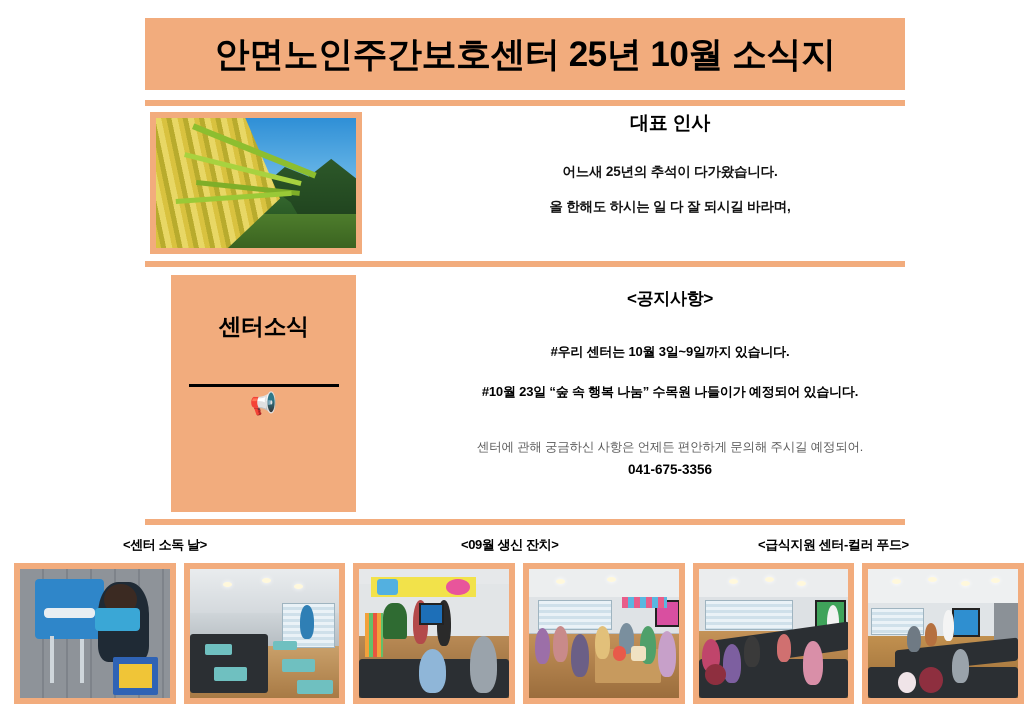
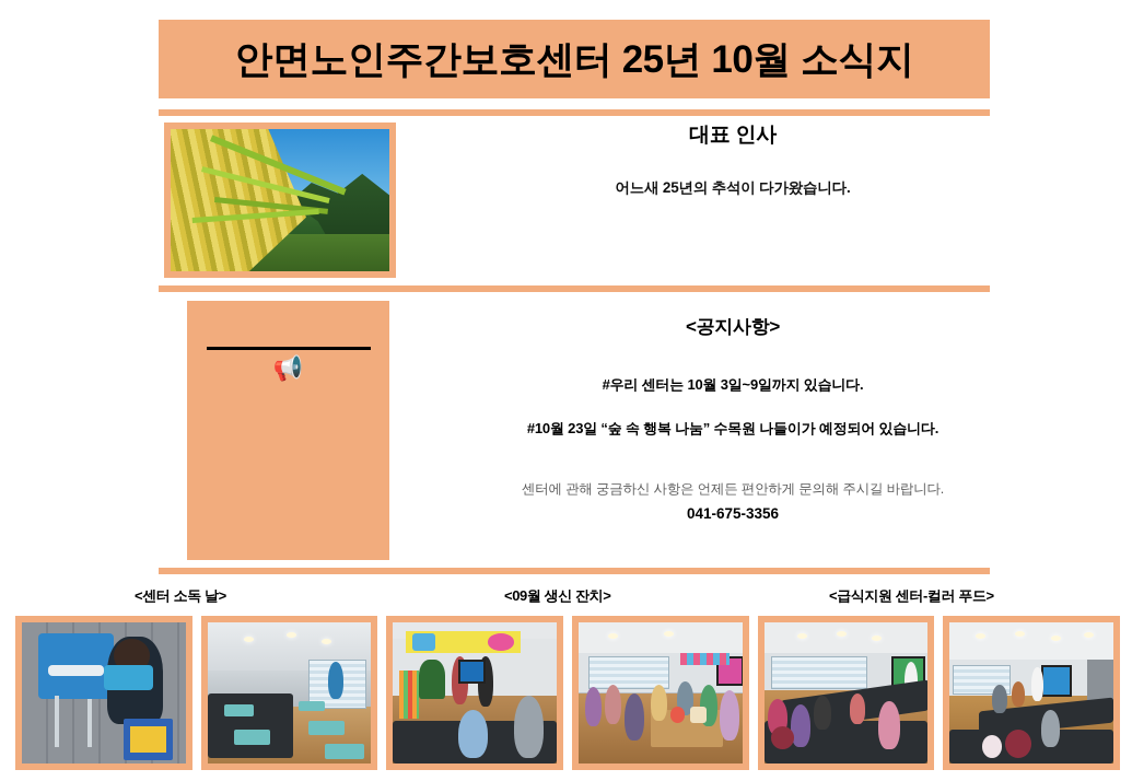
  안면노인주간보호센터 25년 10월 소식지
  대표 인사
  어느새 25년의 추석이 다가왔습니다.
- 올 한해도 하시는 일 다 잘 되시길 바라며,
- 센터소식
  📢
  <공지사항>
  #우리 센터는 10월 3일~9일까지 있습니다.
  #10월 23일 “숲 속 행복 나눔” 수목원 나들이가 예정되어 있습니다.
- 센터에 관해 궁금하신 사항은 언제든 편안하게 문의해 주시길 예정되어.
+ 센터에 관해 궁금하신 사항은 언제든 편안하게 문의해 주시길 바랍니다.
  041-675-3356
  <센터 소독 날>
  <09월 생신 잔치>
  <급식지원 센터-컬러 푸드>
